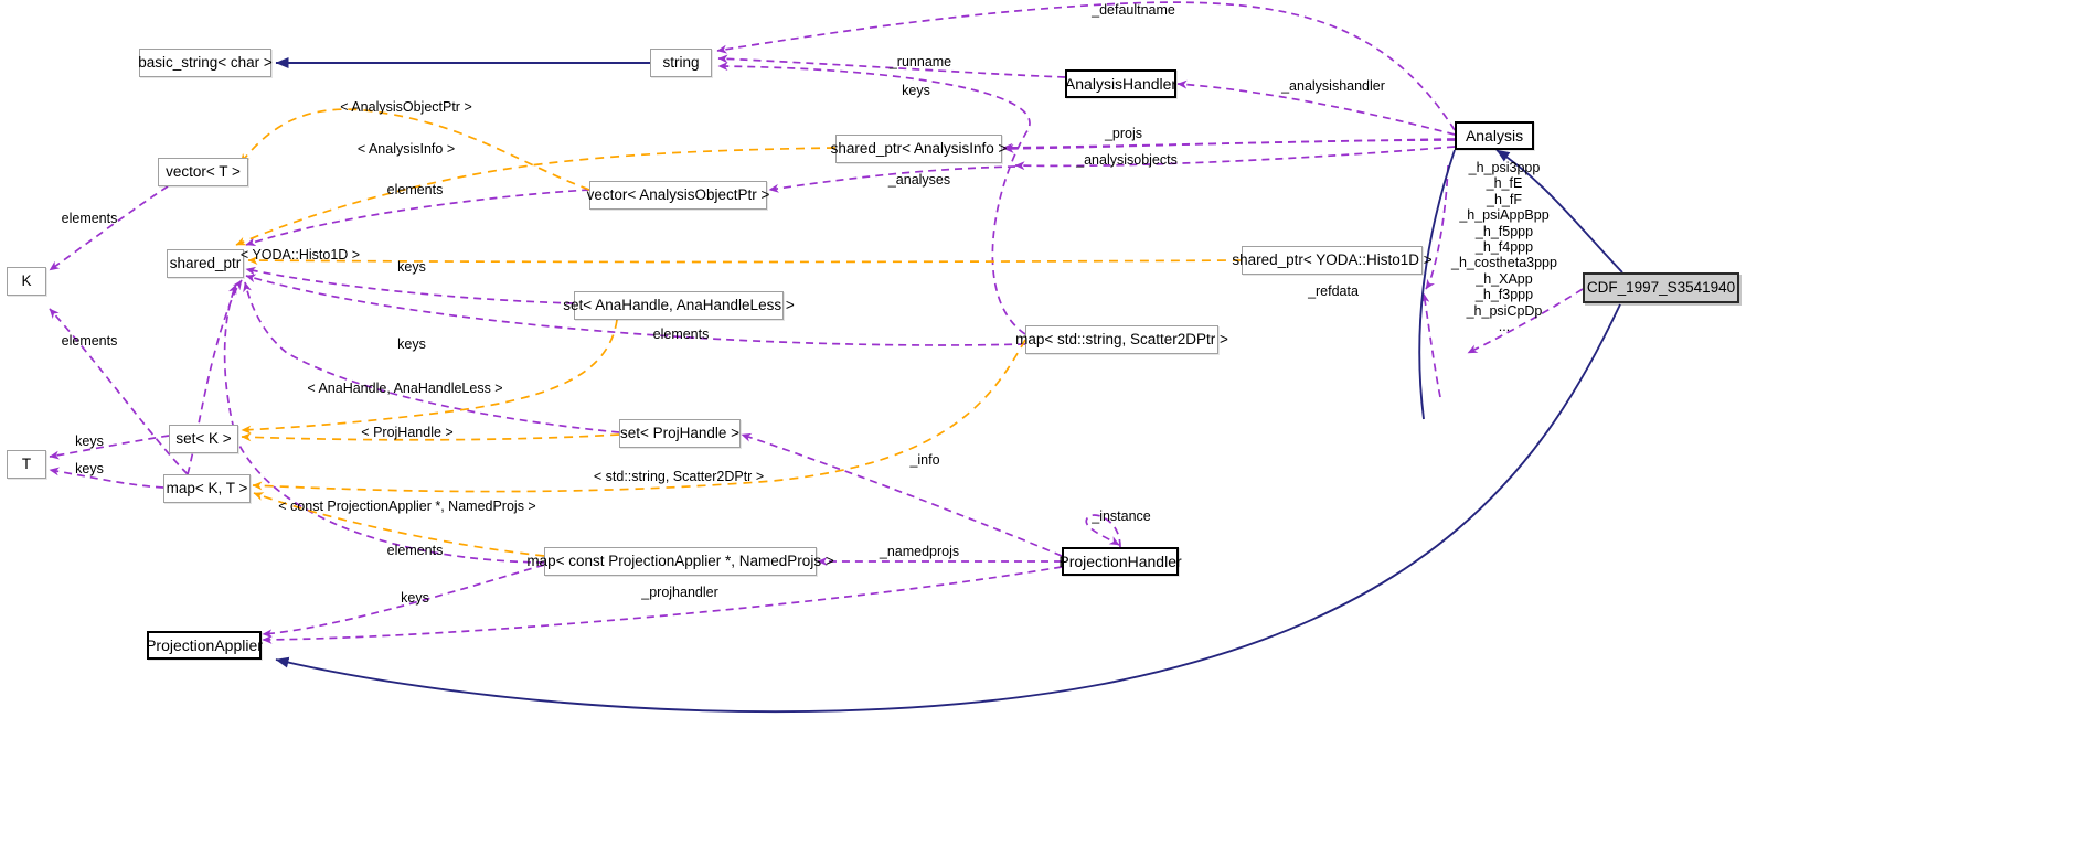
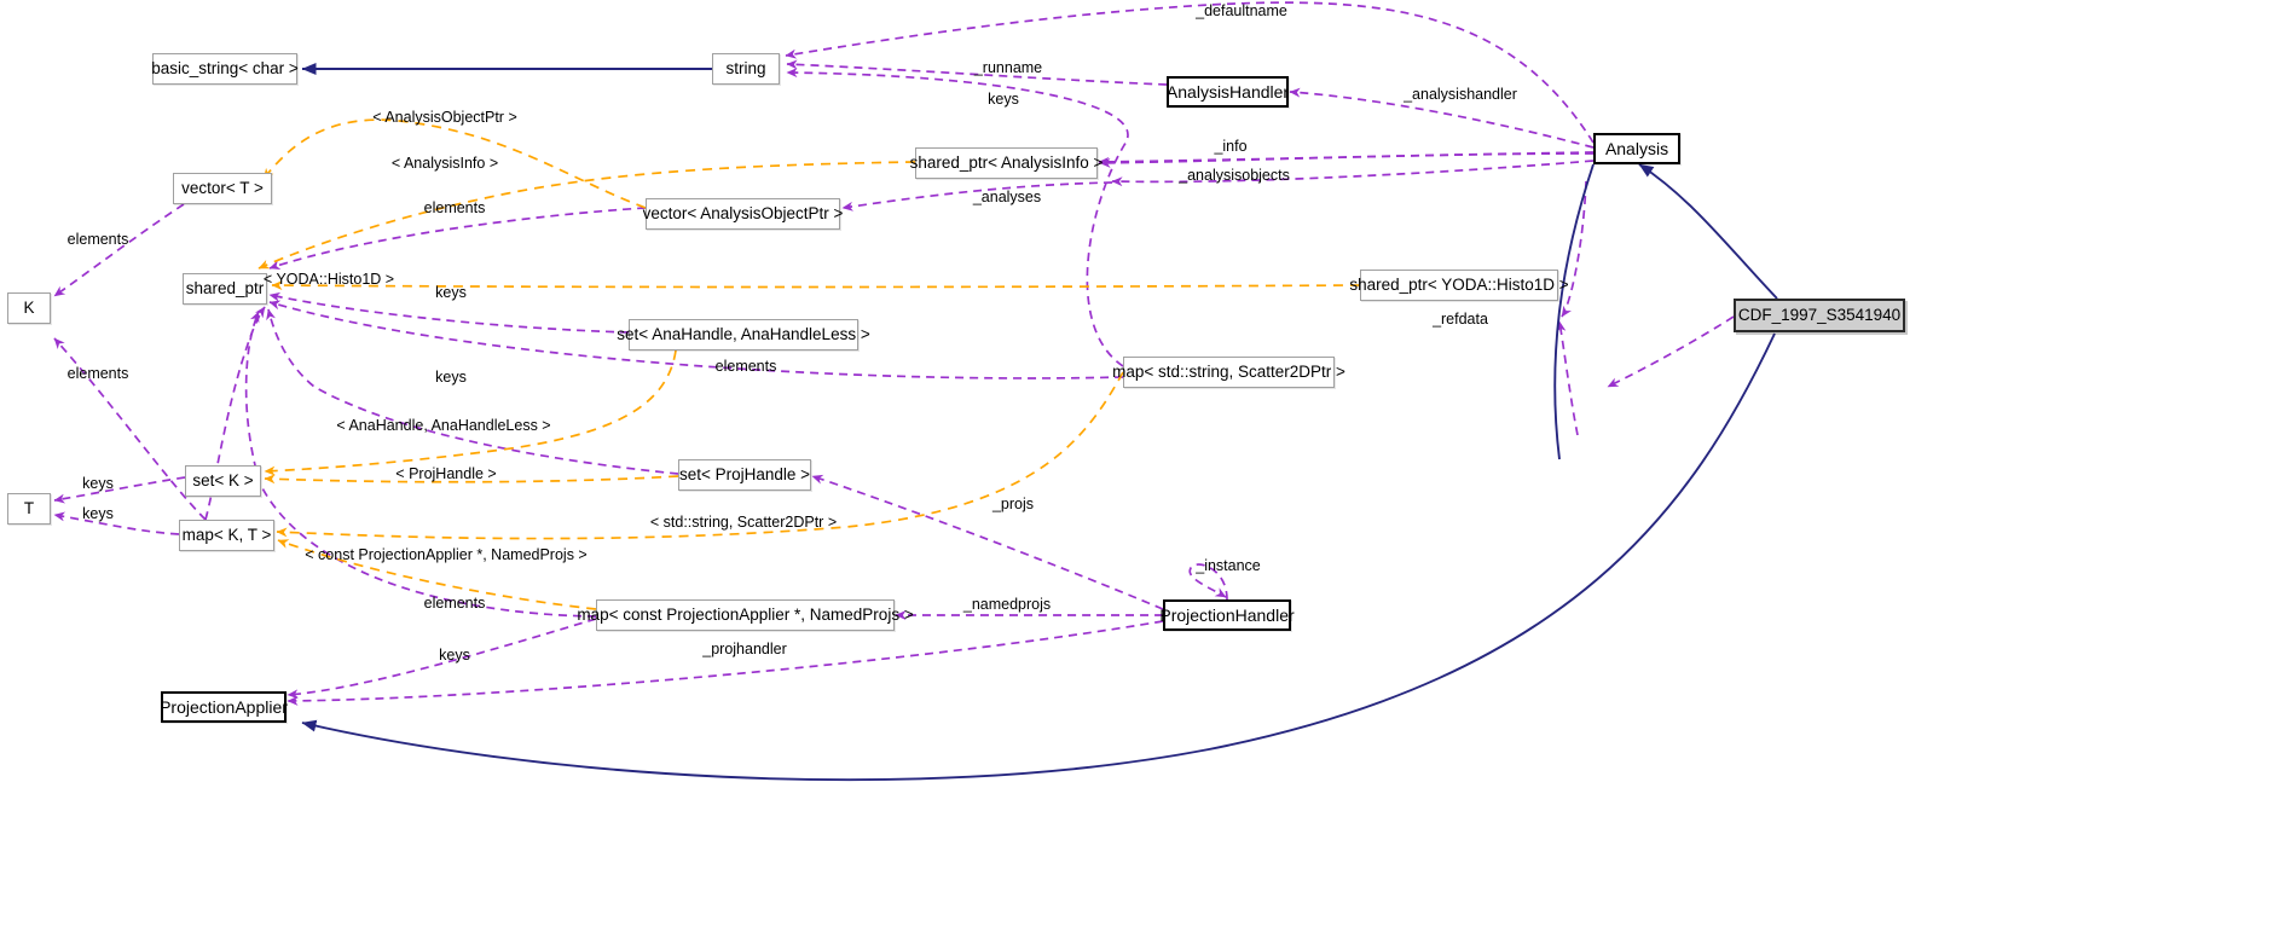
- _h_psi3ppp
- _h_fE
- _h_fF
- _h_psiAppBpp
- _h_f5ppp
- _h_f4ppp
- _h_costheta3ppp
- _h_XApp
- _h_f3ppp
- _h_psiCpDp
- ...
  basic_string< char >
  string
  AnalysisHandler
  Analysis
  CDF_1997_S3541940
  vector< T >
  shared_ptr< AnalysisInfo >
  vector< AnalysisObjectPtr >
  shared_ptr
  shared_ptr< YODA::Histo1D >
  K
  set< AnaHandle, AnaHandleLess >
  map< std::string, Scatter2DPtr >
  set< K >
  set< ProjHandle >
  T
  map< K, T >
  map< const ProjectionApplier *, NamedProjs >
  ProjectionHandler
  ProjectionApplier
  _defaultname
  _runname
  keys
  _analysishandler
  < AnalysisObjectPtr >
  < AnalysisInfo >
- _projs
+ _info
  _analysisobjects
  elements
  _analyses
  elements
  < YODA::Histo1D >
  keys
  _refdata
  elements
  elements
  keys
  < AnaHandle, AnaHandleLess >
  < ProjHandle >
  keys
  keys
- _info
+ _projs
  < std::string, Scatter2DPtr >
  < const ProjectionApplier *, NamedProjs >
  _instance
  elements
  _namedprojs
  _projhandler
  keys
